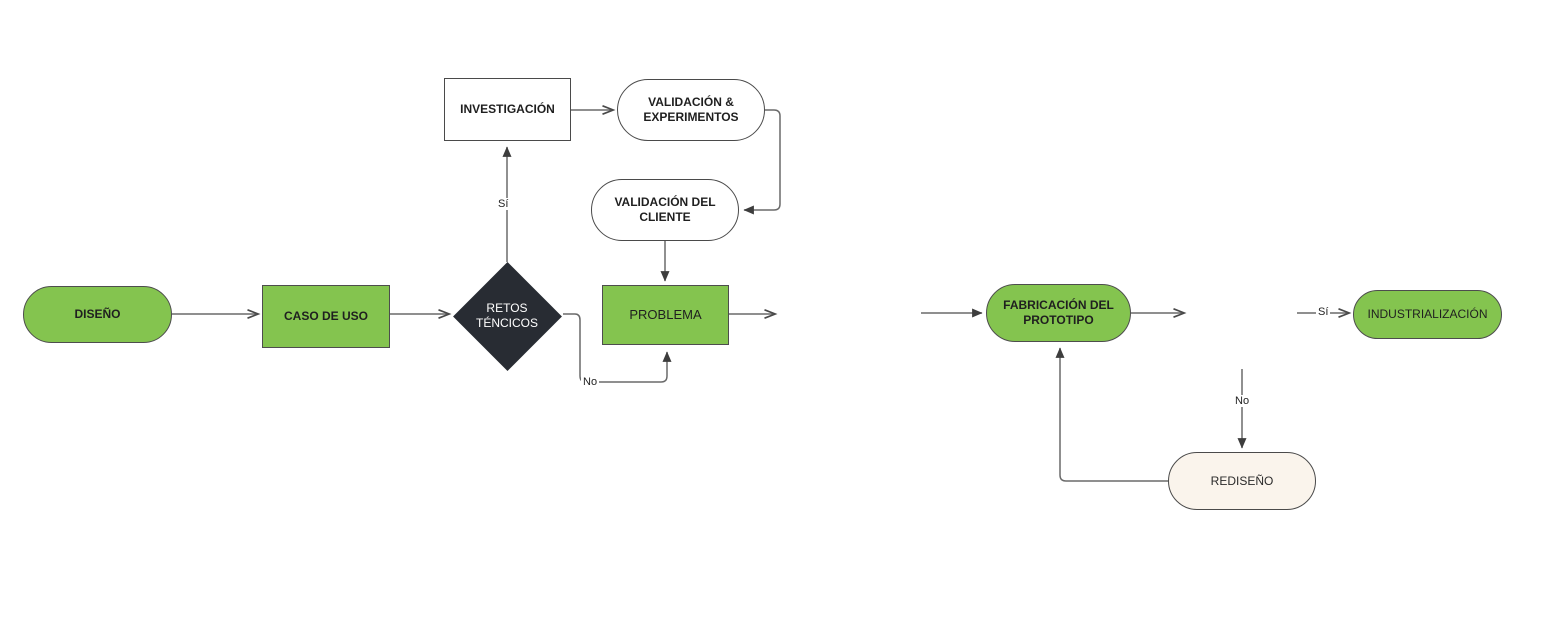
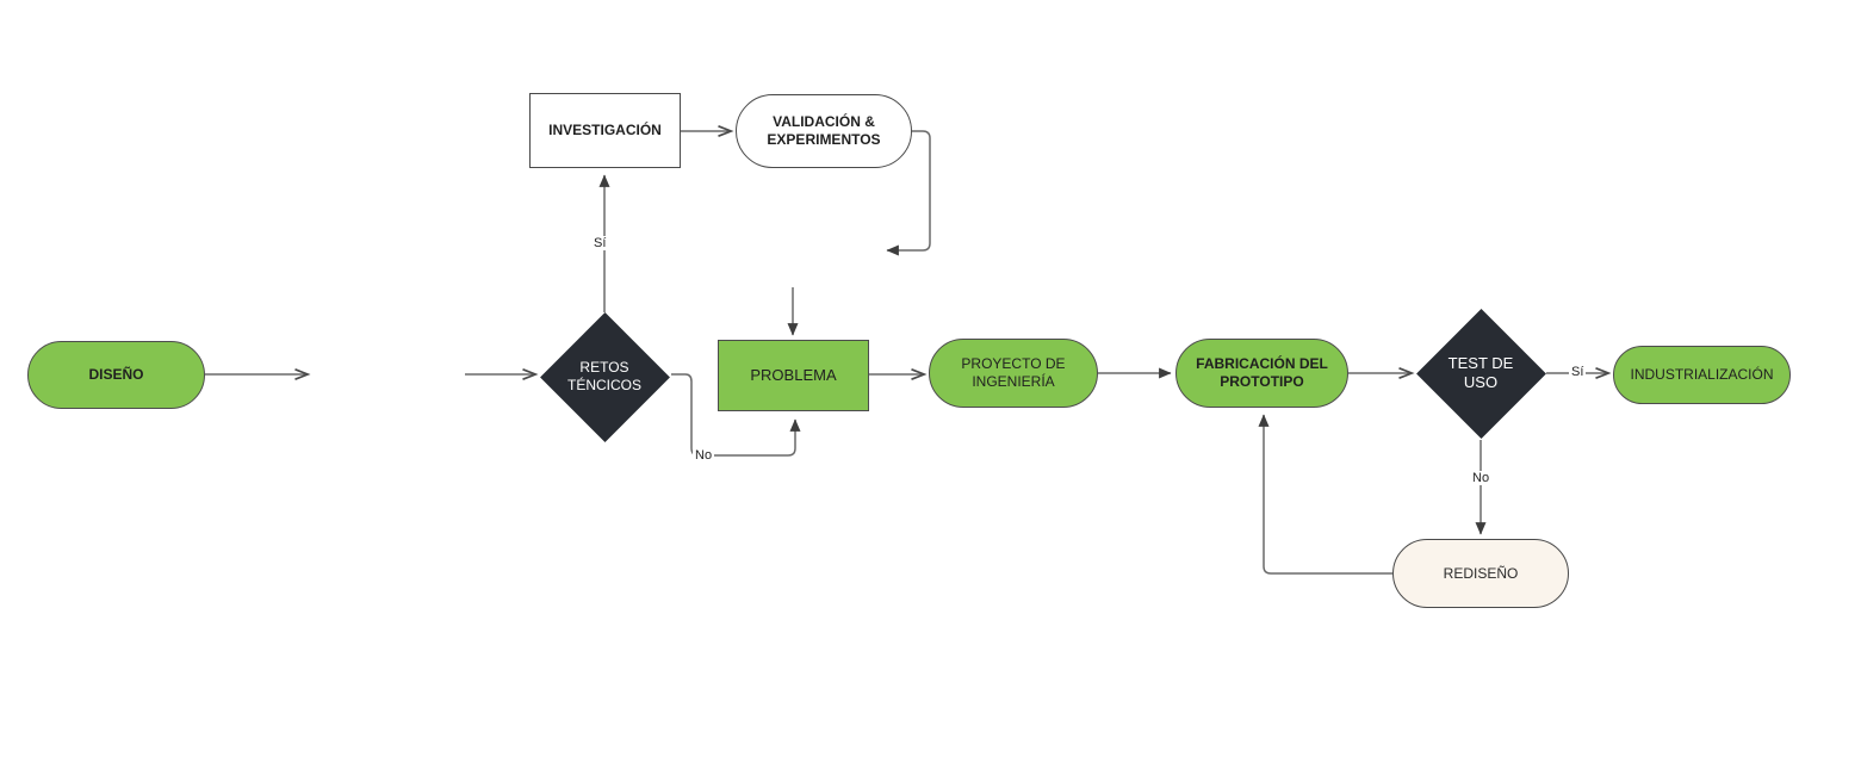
  DISEÑO
- CASO DE USO
  RETOS
  TÉNCICOS
  INVESTIGACIÓN
  VALIDACIÓN &
  EXPERIMENTOS
- VALIDACIÓN DEL
- CLIENTE
  PROBLEMA
+ PROYECTO DE
+ INGENIERÍA
  FABRICACIÓN DEL
  PROTOTIPO
+ TEST DE
+ USO
  INDUSTRIALIZACIÓN
  REDISEÑO
  Sí
  No
  Sí
  No
